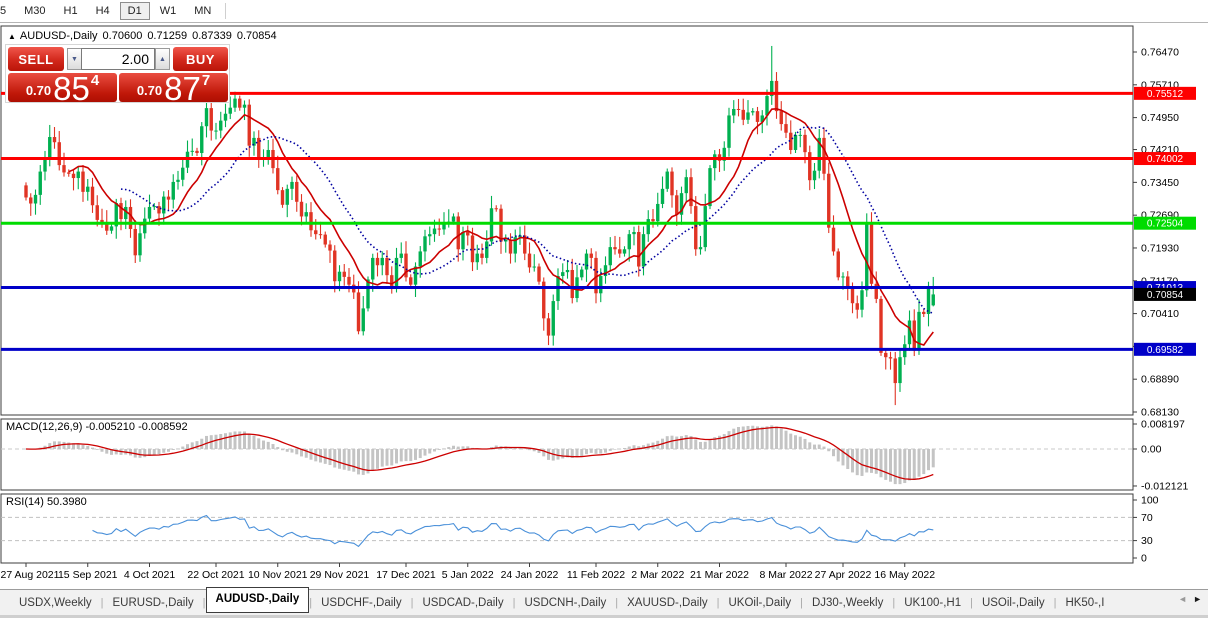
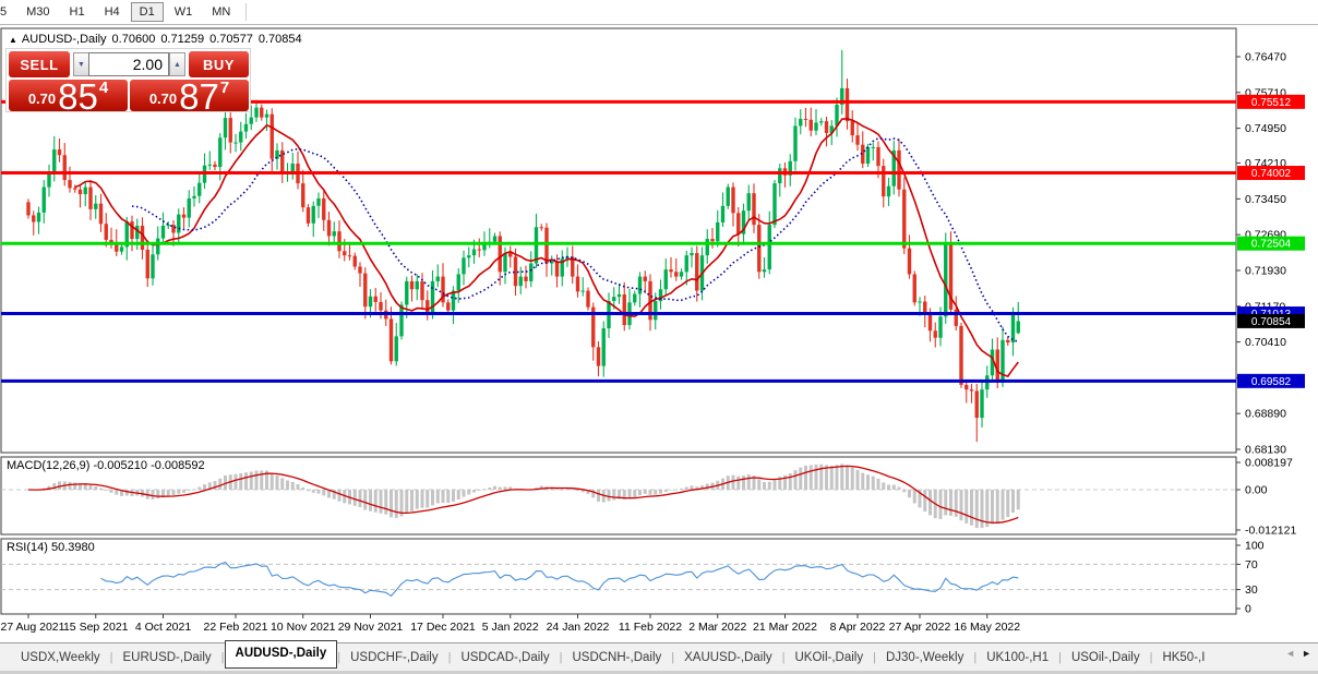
  5
  M30
  H1
  H4
  D1
  W1
  MN
  0.76470
  0.75710
  0.74950
  0.74210
  0.73450
  0.72690
  0.71930
  0.70410
  0.68890
  0.68130
  0.008197
  0.00
  -0.012121
  100
  70
  30
  0
  0.75512
  0.74002
  0.72504
  0.69582
  0.70854
  27 Aug 2021
  15 Sep 2021
  4 Oct 2021
- 22 Oct 2021
+ 22 Feb 2021
  10 Nov 2021
  29 Nov 2021
  17 Dec 2021
  5 Jan 2022
  24 Jan 2022
  11 Feb 2022
  2 Mar 2022
  21 Mar 2022
- 8 Mar 2022
+ 8 Apr 2022
  27 Apr 2022
  16 May 2022
- ▲ AUDUSD-,Daily 0.70600 0.71259 0.87339 0.70854
+ ▲ AUDUSD-,Daily 0.70600 0.71259 0.70577 0.70854
  SELL
  2.00
  BUY
  0.70
  85
  4
  0.70
  87
  7
  MACD(12,26,9) -0.005210 -0.008592
  RSI(14) 50.3980
  USDX,Weekly
  |
  EURUSD-,Daily
  |
  AUDUSD-,Daily
  |
  USDCHF-,Daily
  |
  USDCAD-,Daily
  |
  USDCNH-,Daily
  |
  XAUUSD-,Daily
  |
  UKOil-,Daily
  |
  DJ30-,Weekly
  |
  UK100-,H1
  |
  USOil-,Daily
  |
  HK50-,I
  ◄ ►
